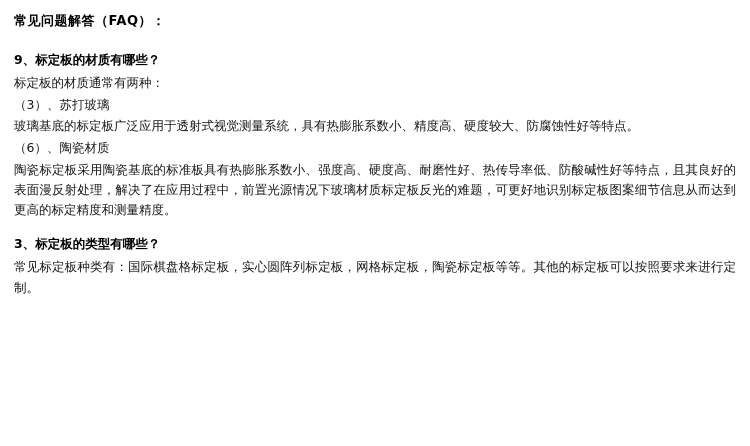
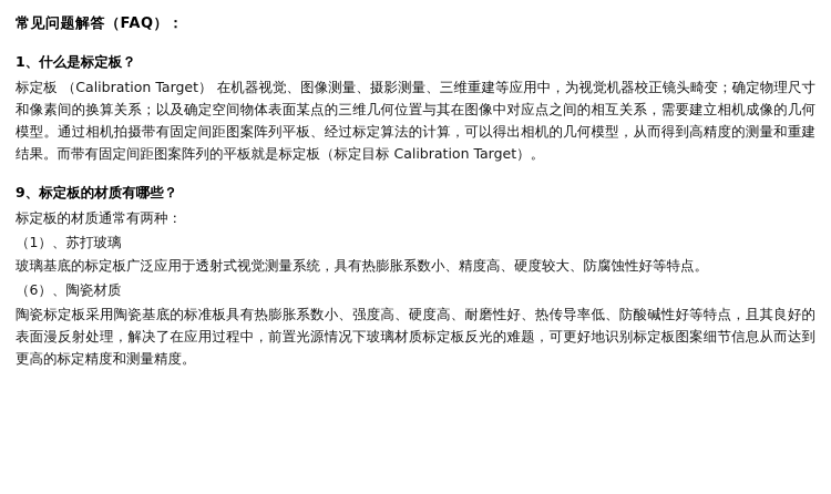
  常见问题解答（FAQ）：
+ 1、什么是标定板？
+ 标定板 （Calibration Target） 在机器视觉、图像测量、摄影测量、三维重建等应用中，为视觉机器校正镜头畸变；确定物理尺寸和像素间的换算关系；以及确定空间物体表面某点的三维几何位置与其在图像中对应点之间的相互关系，需要建立相机成像的几何模型。通过相机拍摄带有固定间距图案阵列平板、经过标定算法的计算，可以得出相机的几何模型，从而得到高精度的测量和重建结果。而带有固定间距图案阵列的平板就是标定板（标定目标 Calibration Target）。
  9、标定板的材质有哪些？
  标定板的材质通常有两种：
- （3）、苏打玻璃
+ （1）、苏打玻璃
  玻璃基底的标定板广泛应用于透射式视觉测量系统，具有热膨胀系数小、精度高、硬度较大、防腐蚀性好等特点。
  （6）、陶瓷材质
  陶瓷标定板采用陶瓷基底的标准板具有热膨胀系数小、强度高、硬度高、耐磨性好、热传导率低、防酸碱性好等特点，且其良好的表面漫反射处理，解决了在应用过程中，前置光源情况下玻璃材质标定板反光的难题，可更好地识别标定板图案细节信息从而达到更高的标定精度和测量精度。
- 3、标定板的类型有哪些？
- 常见标定板种类有：国际棋盘格标定板，实心圆阵列标定板，网格标定板，陶瓷标定板等等。其他的标定板可以按照要求来进行定制。
